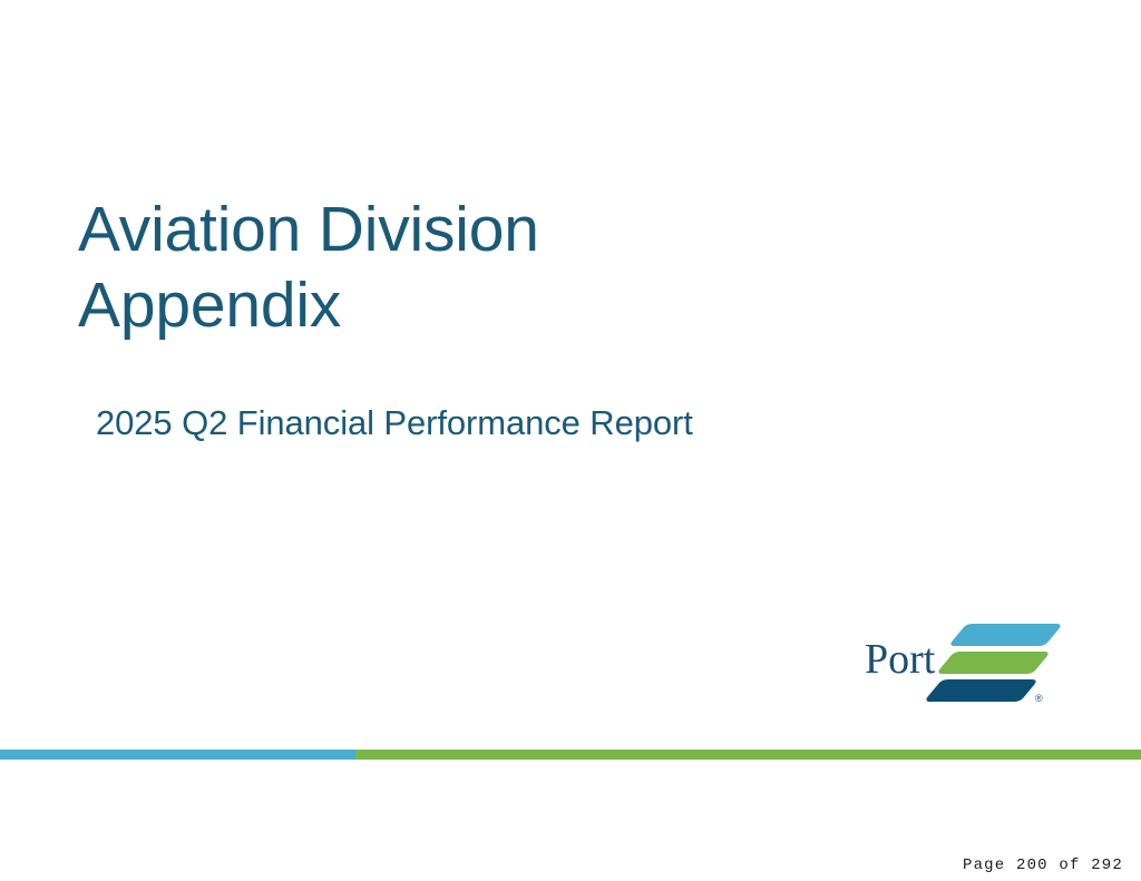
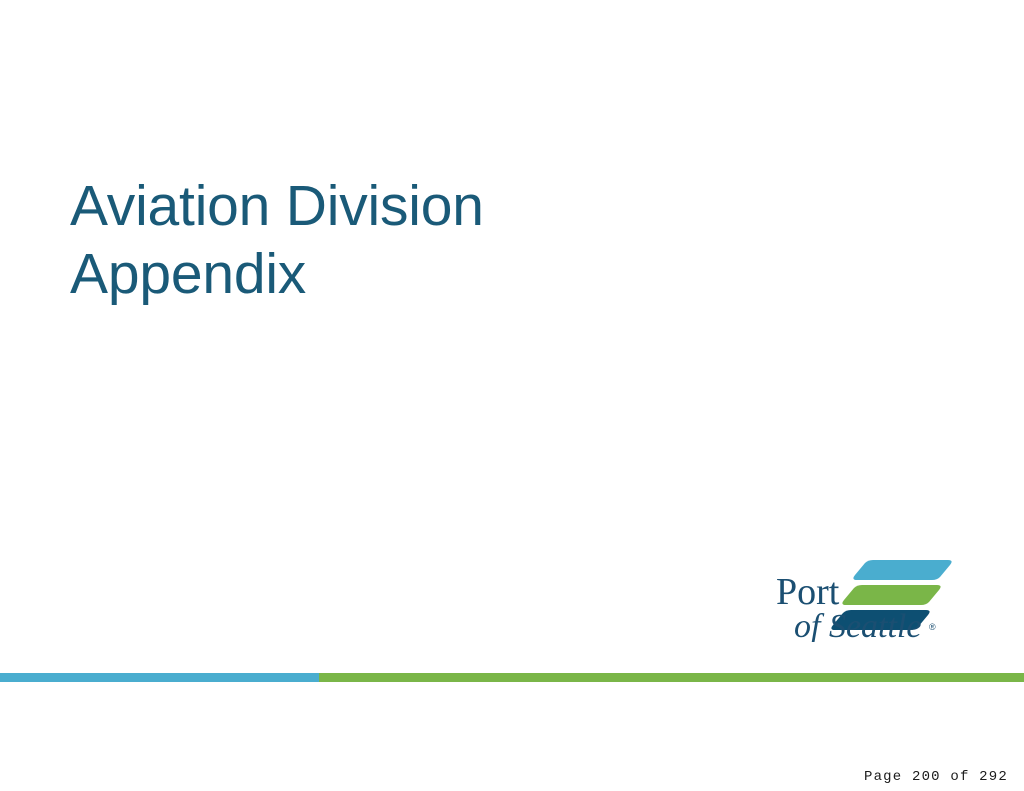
  Aviation Division
  Appendix
- 2025 Q2 Financial Performance Report
  Port
+ of Seattle
  ®
  Page 200 of 292
